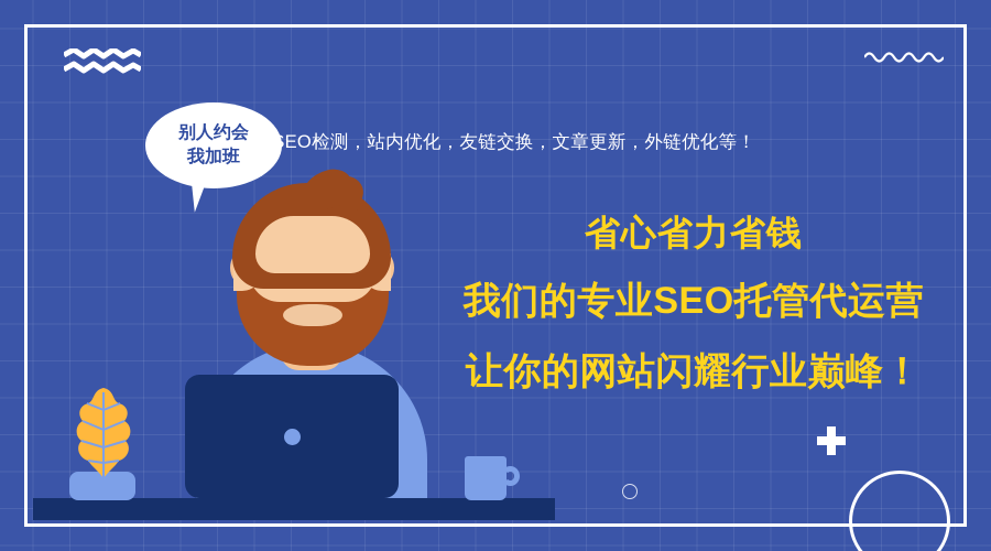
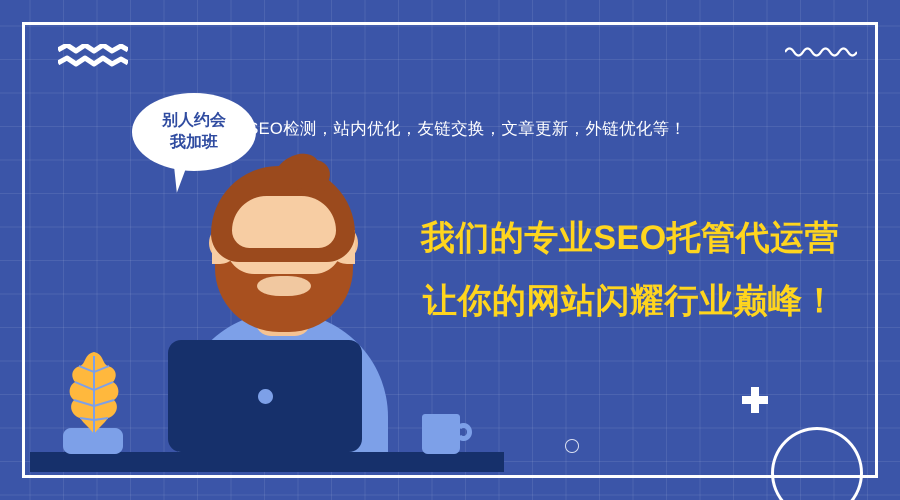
  EO检测，站内优化，友链交换，文章更新，外链优化等！
- 省心省力省钱
  我们的专业SEO托管代运营
  让你的网站闪耀行业巅峰！
  别人约会
  我加班
